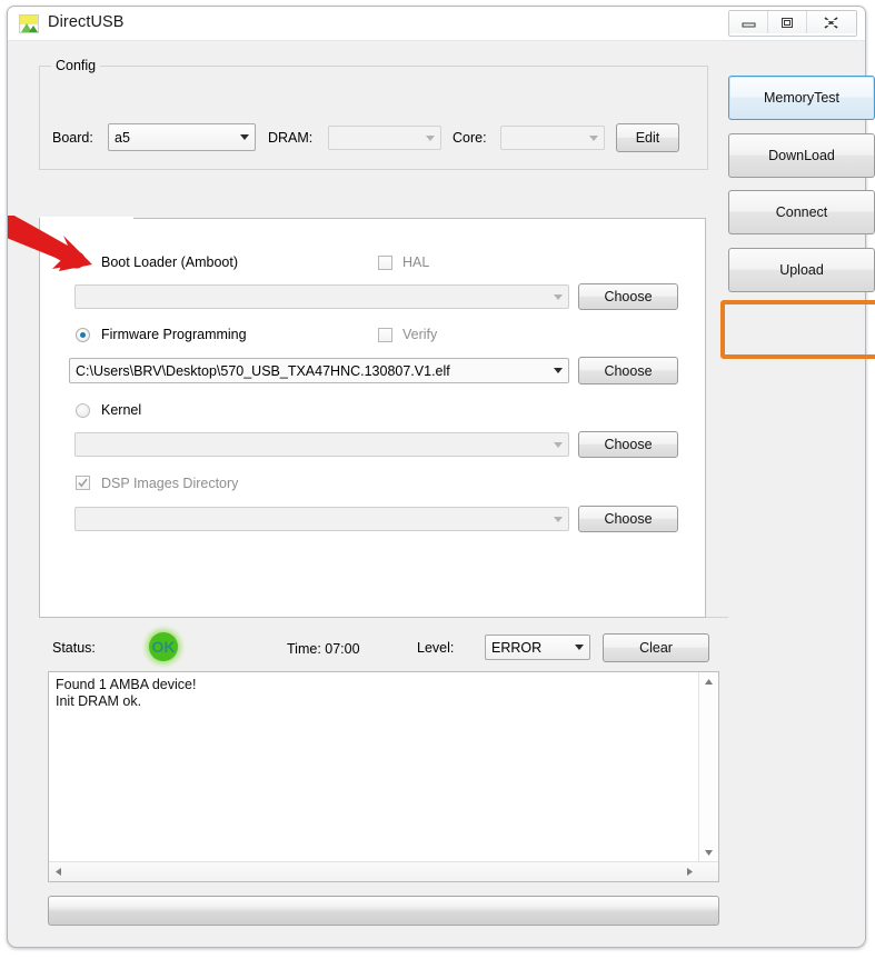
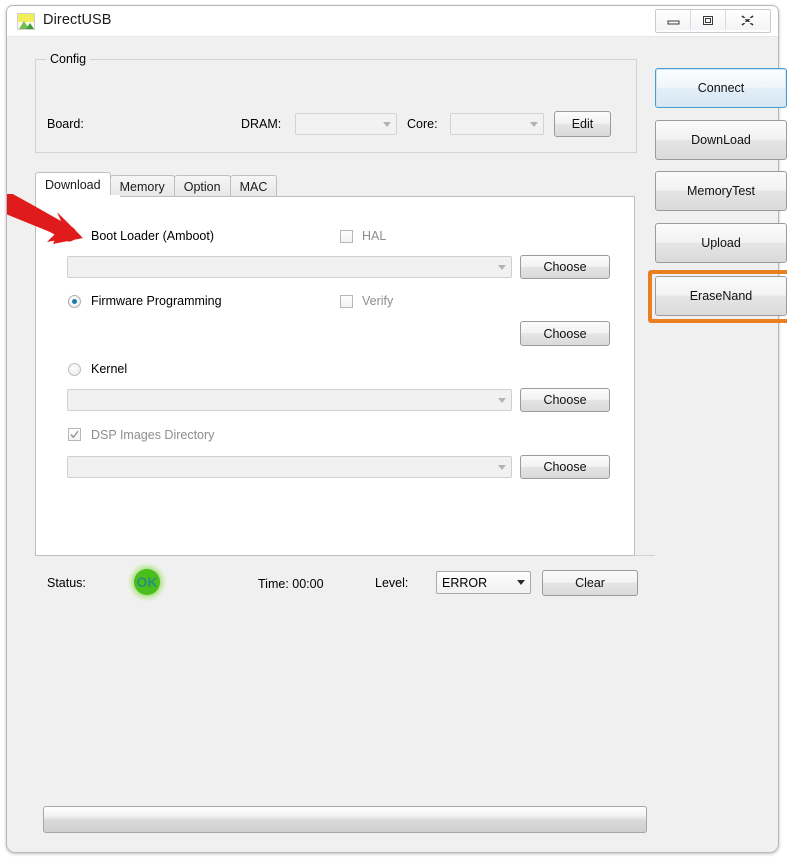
  DirectUSB
  Config
  Board:
- a5
  DRAM:
  Core:
  Edit
+ Download
+ Memory
+ Option
+ MAC
  Boot Loader (Amboot)
  HAL
  Choose
  Firmware Programming
  Verify
- C:\Users\BRV\Desktop\570_USB_TXA47HNC.130807.V1.elf
  Choose
  Kernel
  Choose
  DSP Images Directory
  Choose
- MemoryTest
+ Connect
  DownLoad
- Connect
+ MemoryTest
  Upload
+ EraseNand
  Status:
  OK
- Time: 07:00
+ Time: 00:00
  Level:
  ERROR
  Clear
- Found 1 AMBA device!
- Init DRAM ok.
